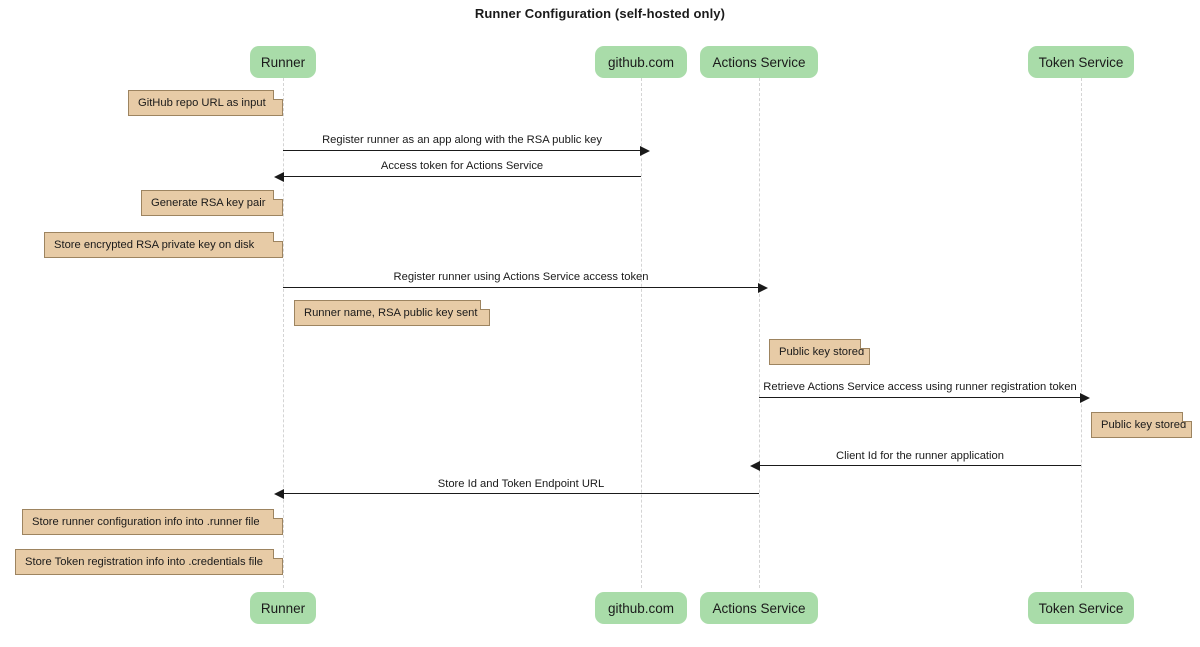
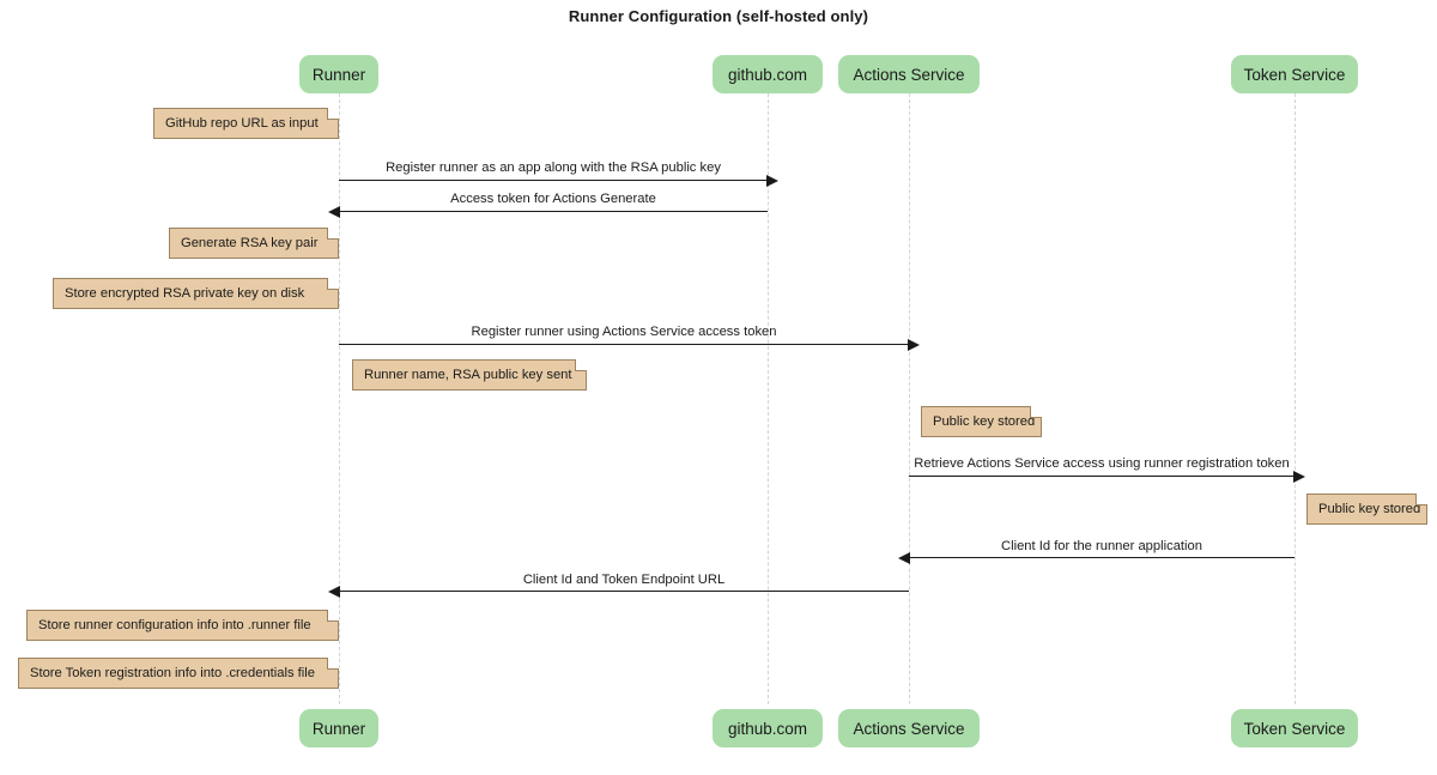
  Runner Configuration (self-hosted only)
  Register runner as an app along with the RSA public key
- Access token for Actions Service
+ Access token for Actions Generate
  Register runner using Actions Service access token
  Retrieve Actions Service access using runner registration token
  Client Id for the runner application
- Store Id and Token Endpoint URL
+ Client Id and Token Endpoint URL
  GitHub repo URL as input
  Generate RSA key pair
  Store encrypted RSA private key on disk
  Runner name, RSA public key sent
  Public key stored
  Public key stored
  Store runner configuration info into .runner file
  Store Token registration info into .credentials file
  Runner
  github.com
  Actions Service
  Token Service
  Runner
  github.com
  Actions Service
  Token Service
